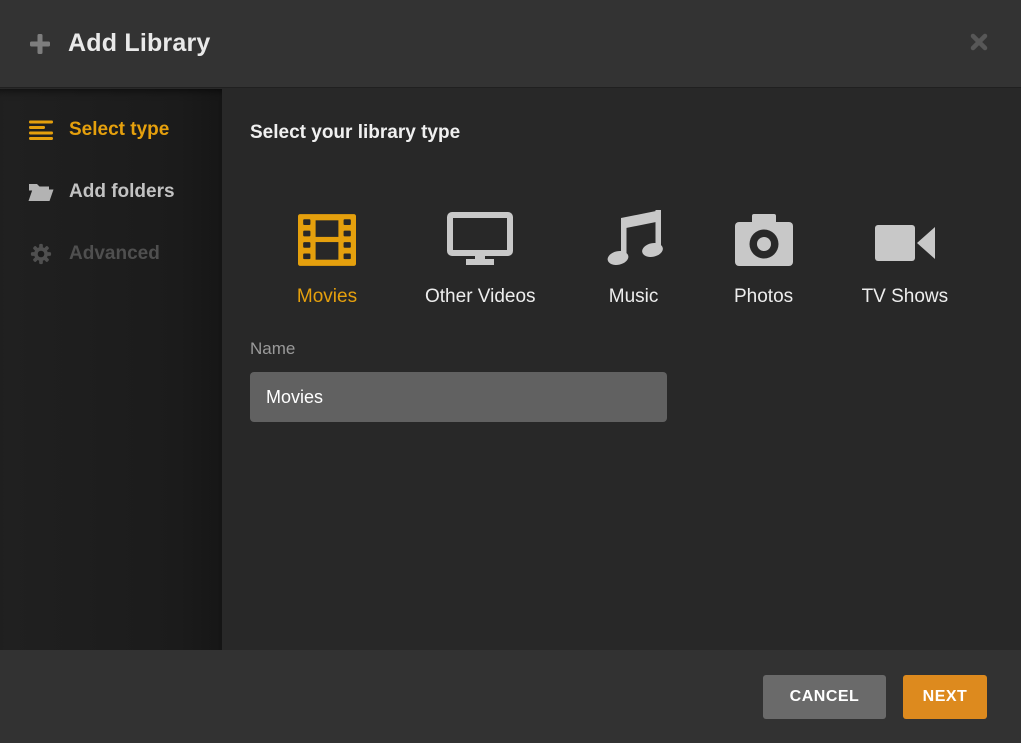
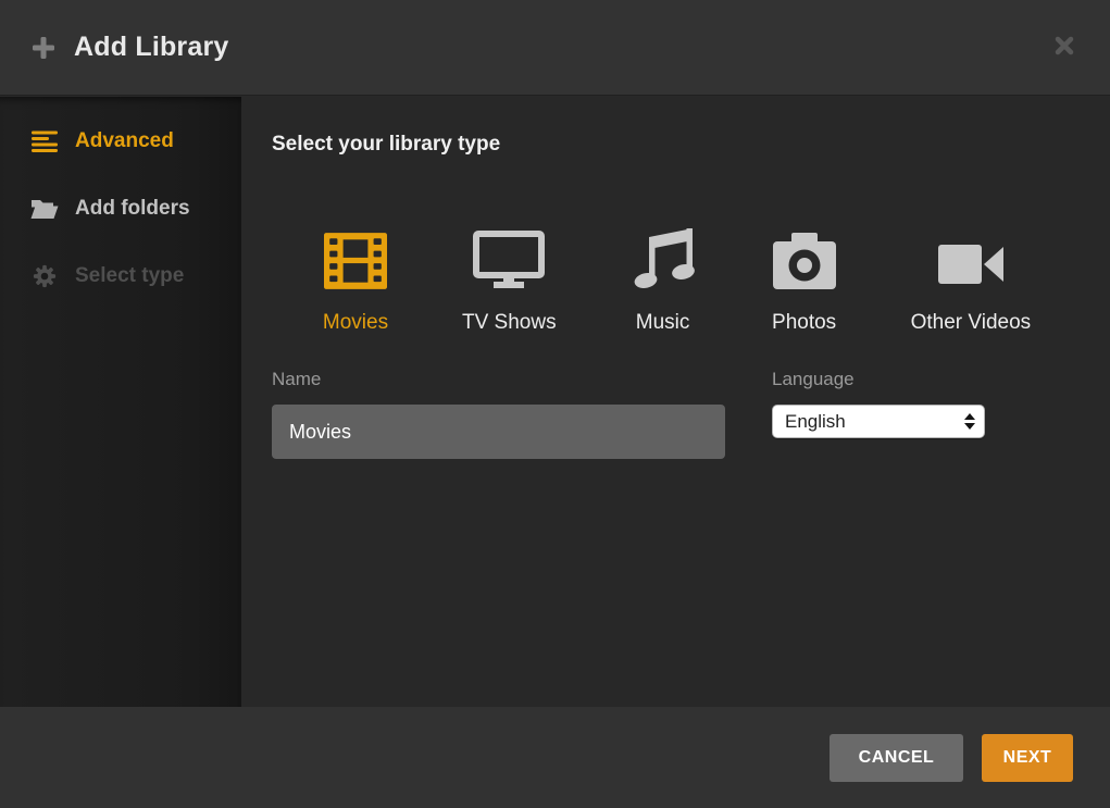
  Add Library
- Select type
+ Advanced
  Add folders
- Advanced
+ Select type
  Select your library type
  Movies
- Other Videos
+ TV Shows
  Music
  Photos
- TV Shows
+ Other Videos
  Name
  Movies
+ Language
+ English
  CANCEL
  NEXT
